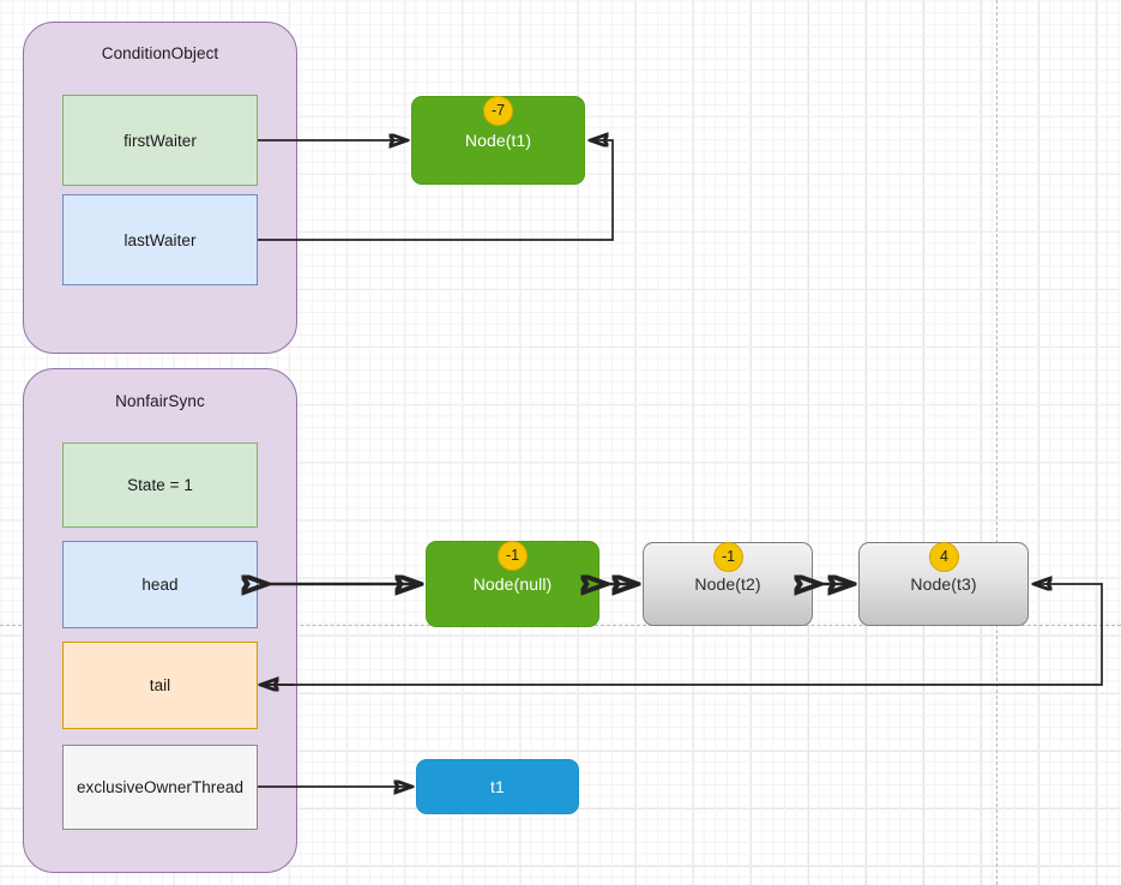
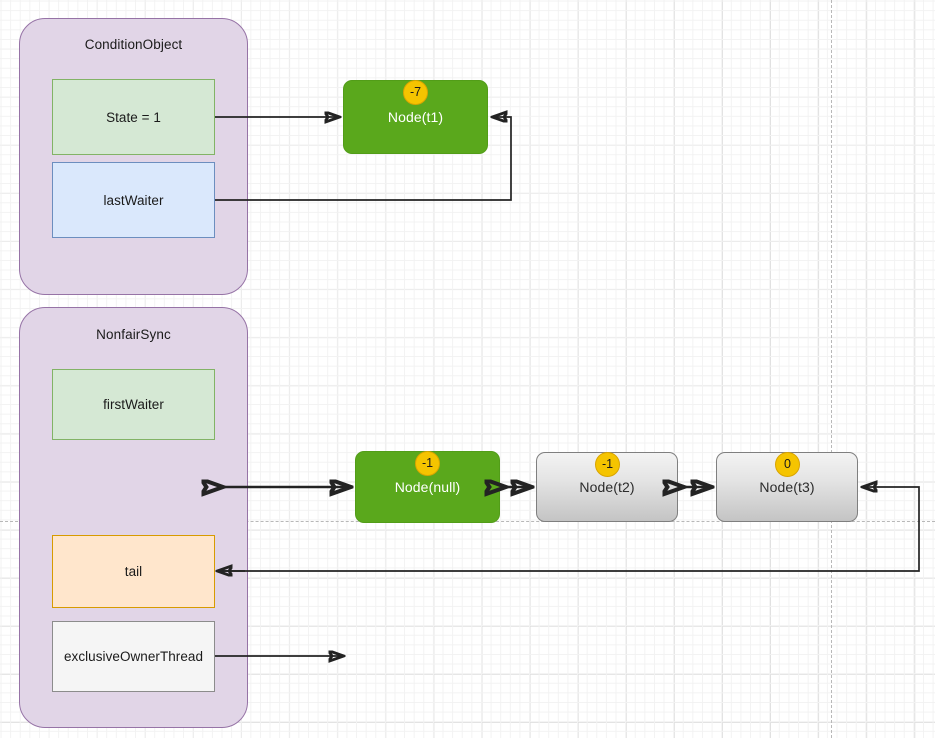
  ConditionObject
- firstWaiter
+ State = 1
  lastWaiter
  NonfairSync
- State = 1
+ firstWaiter
- head
  tail
  exclusiveOwnerThread
  Node(t1)
  -7
  Node(null)
  -1
  Node(t2)
  -1
  Node(t3)
- 4
+ 0
- t1
